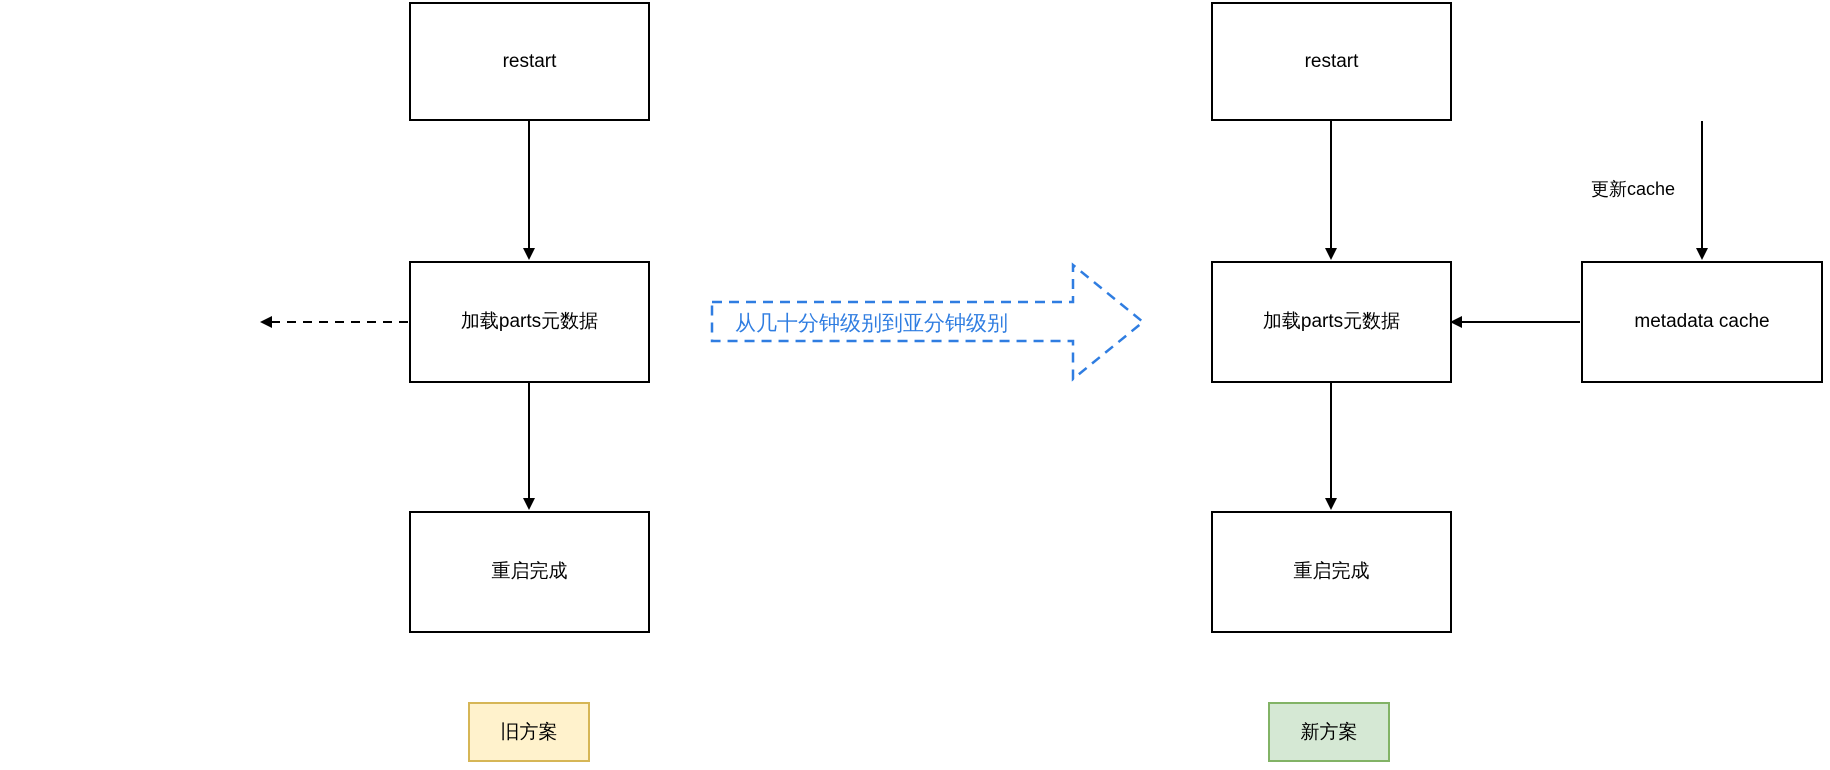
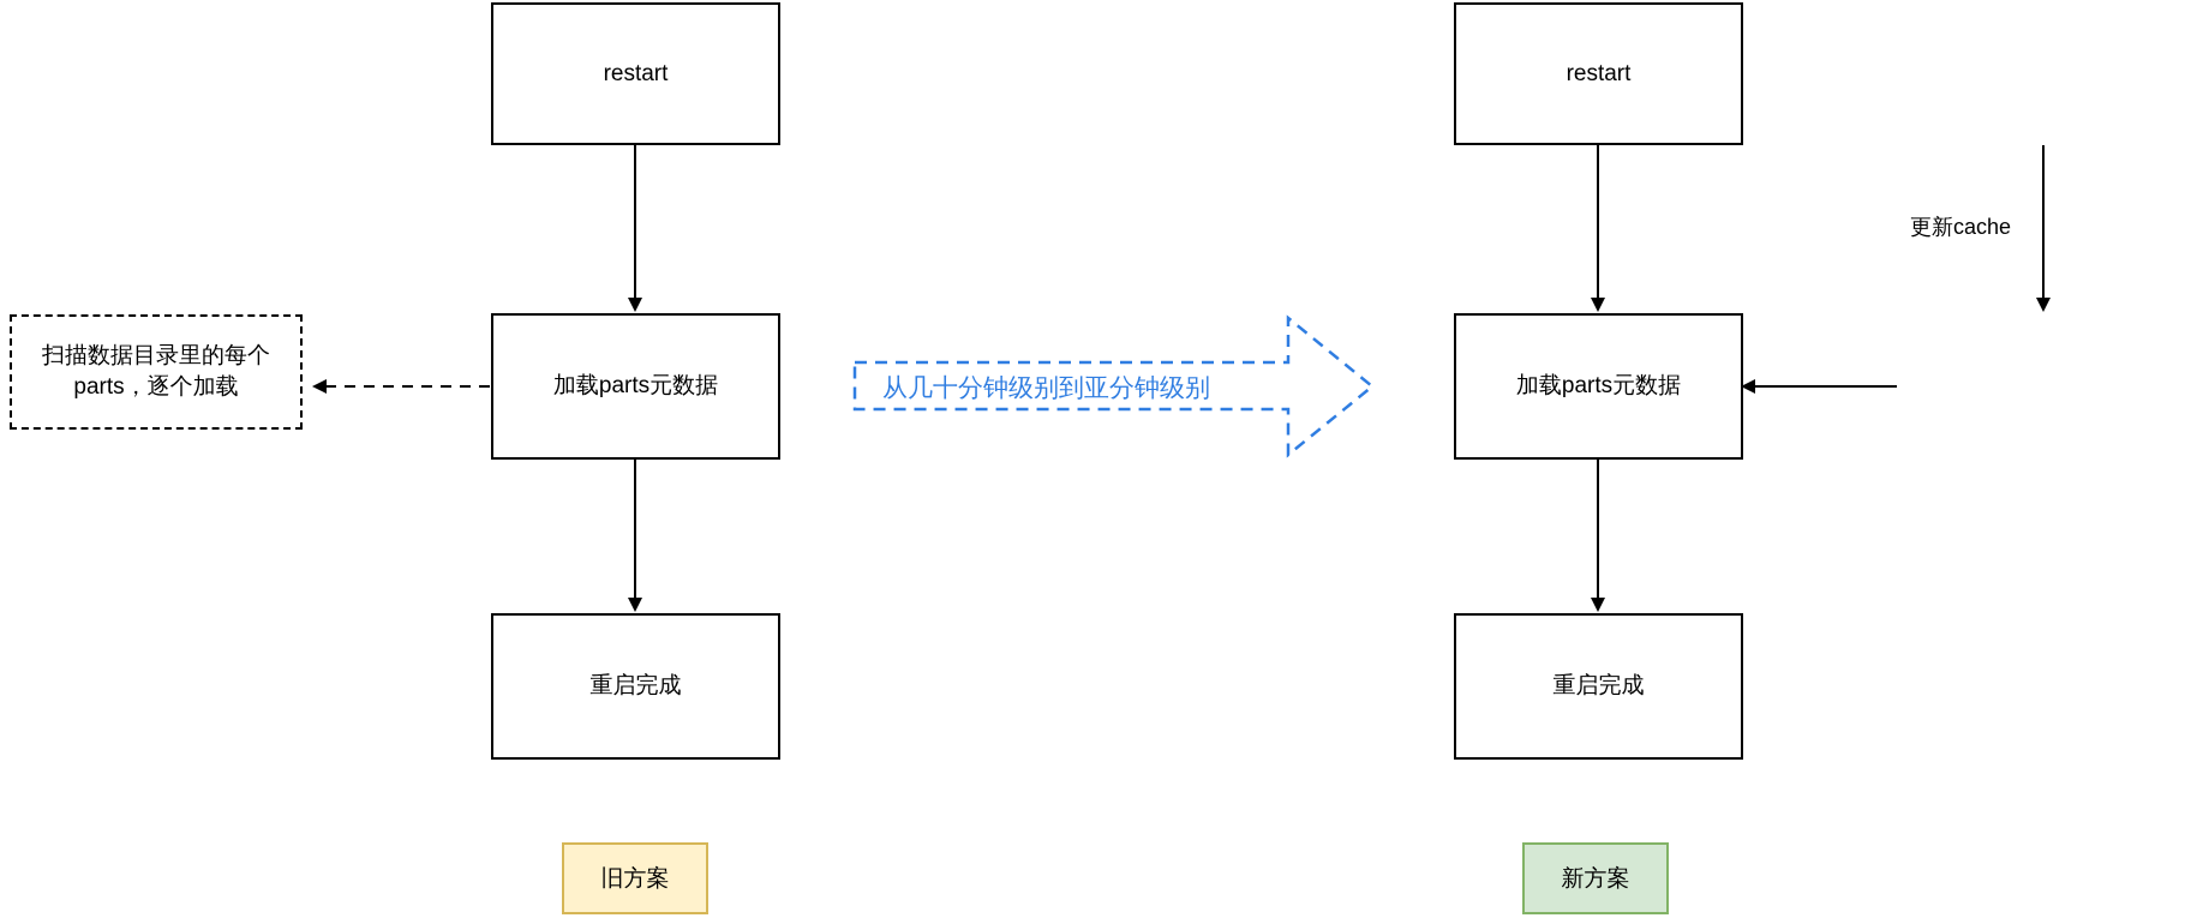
  restart
  加载parts元数据
  重启完成
+ 扫描数据目录里的每个parts，逐个加载
  从几十分钟级别到亚分钟级别
  restart
  加载parts元数据
  重启完成
- metadata cache
  更新cache
  旧方案
  新方案
